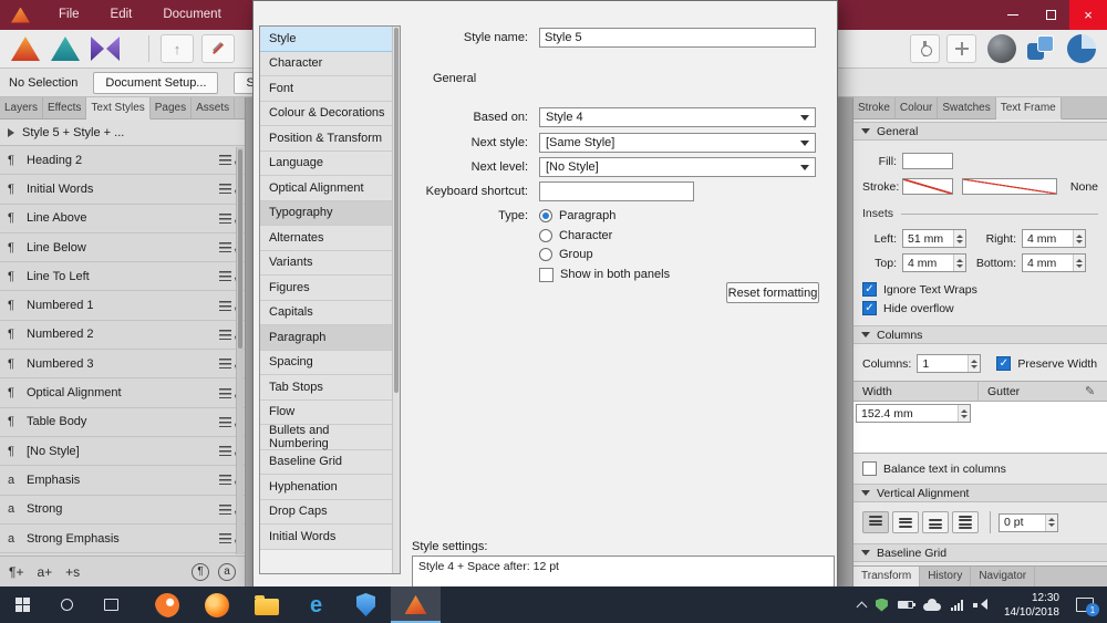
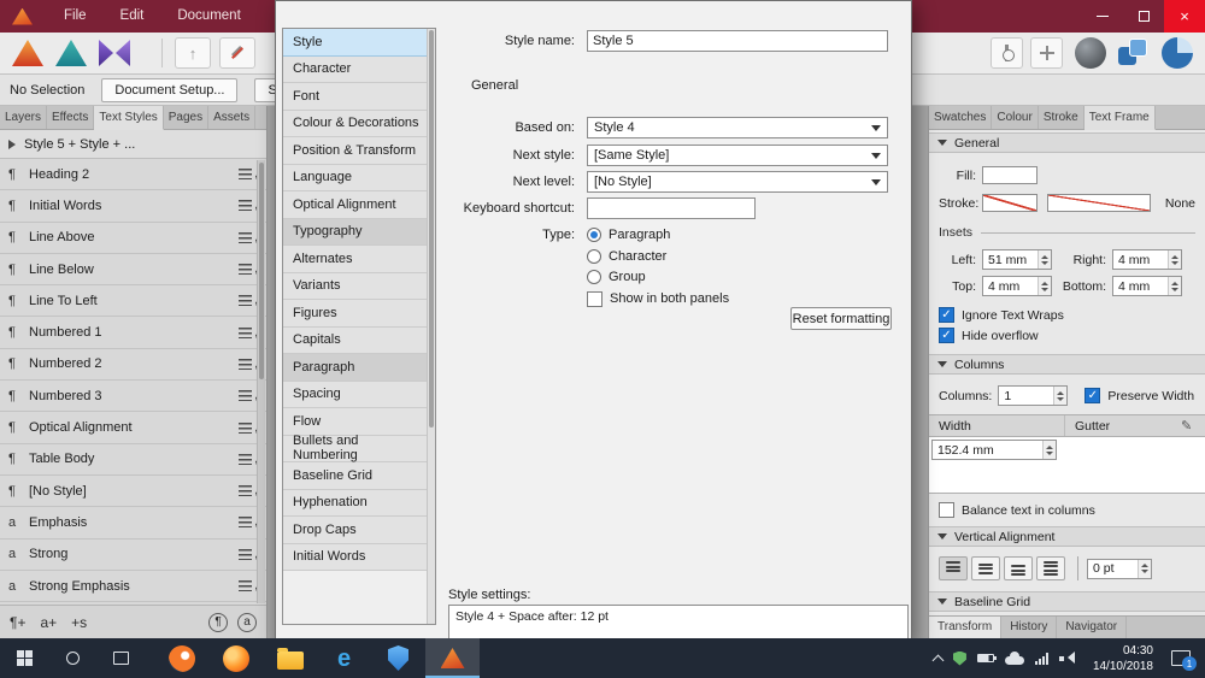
  File
  Edit
  Document
  ×
  ↑
  No Selection
  Document Setup...
  Layers
  Effects
  Text Styles
  Pages
  Assets
  Style 5 + Style + ...
  ¶
  Heading 2
  ¶
  Initial Words
  ¶
  Line Above
  ¶
  Line Below
  ¶
  Line To Left
  ¶
  Numbered 1
  ¶
  Numbered 2
  ¶
  Numbered 3
  ¶
  Optical Alignment
  ¶
  Table Body
  ¶
  [No Style]
  a
  Emphasis
  a
  Strong
  a
  Strong Emphasis
  ¶+
  a+
  +s
  ¶
  a
- Stroke
+ Swatches
  Colour
- Swatches
+ Stroke
  Text Frame
  General
  Fill:
  Stroke:
  None
  Insets
  Left:
  51 mm
  Right:
  4 mm
  Top:
  4 mm
  Bottom:
  4 mm
  ✓
  Ignore Text Wraps
  ✓
  Hide overflow
  Columns
  Columns:
  1
  ✓
  Preserve Width
  Width
  Gutter
  ✎
  152.4 mm
  Balance text in columns
  Vertical Alignment
  0 pt
  Baseline Grid
  Transform
  History
  Navigator
  Style
  Character
  Font
  Colour & Decorations
  Position & Transform
  Language
  Optical Alignment
  Typography
  Alternates
  Variants
  Figures
  Capitals
  Paragraph
  Spacing
- Tab Stops
  Flow
  Bullets and Numbering
  Baseline Grid
  Hyphenation
  Drop Caps
  Initial Words
  Style name:
  Style 5
  General
  Based on:
  Style 4
  Next style:
  [Same Style]
  Next level:
  [No Style]
  Keyboard shortcut:
  Type:
  Paragraph
  Character
  Group
  Show in both panels
  Reset formatting
  Style settings:
  Style 4 + Space after: 12 pt
  e
- 12:30
+ 04:30
  14/10/2018
  1
